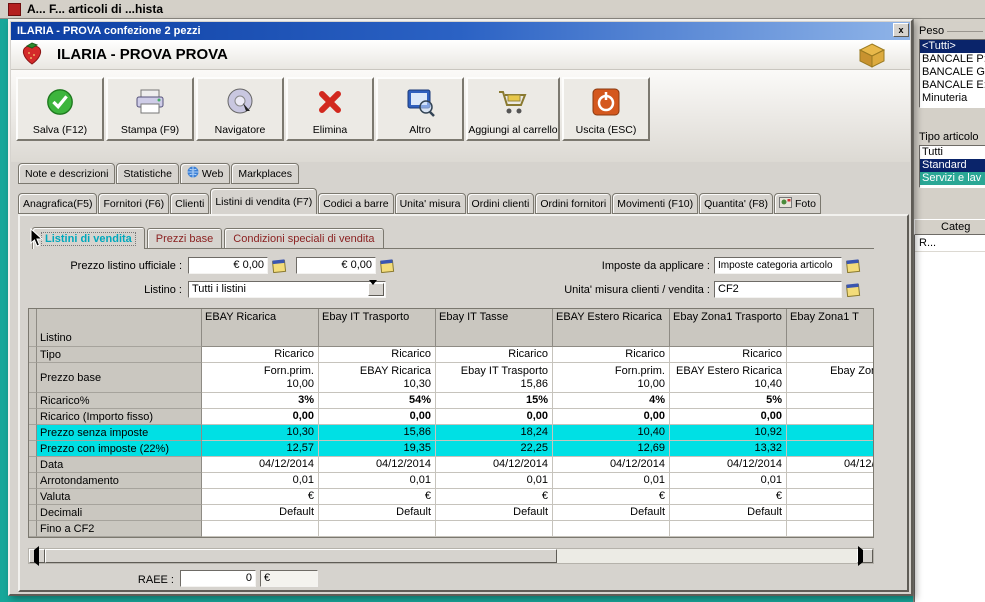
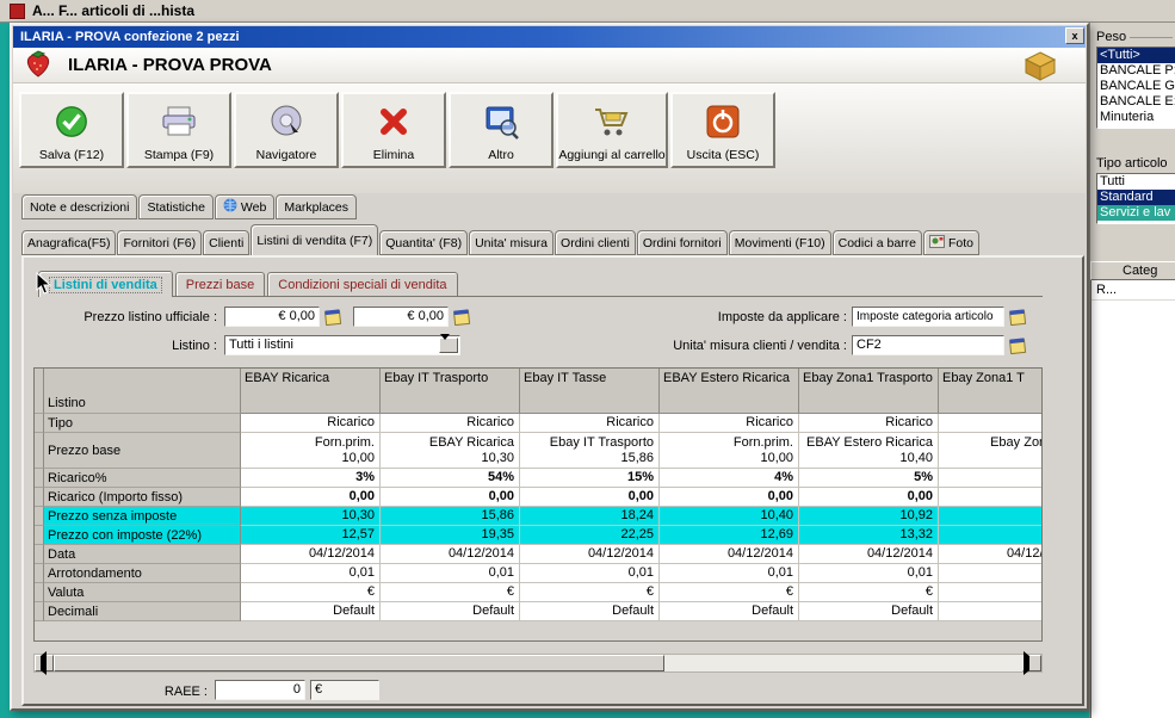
  A... F... articoli di ...hista
  Peso
  <Tutti>
  BANCALE P
  BANCALE G
  BANCALE E
  Minuteria
  Tipo articolo
  Tutti
  Standard
  Servizi e lav
  Categ
  R...
  ILARIA - PROVA confezione 2 pezzi
  x
  ILARIA - PROVA PROVA
  Salva (F12)
  Stampa (F9)
  Navigatore
  Elimina
  Altro
  Aggiungi al carrello
  Uscita (ESC)
  Note e descrizioni
  Statistiche
  Web
  Markplaces
  Anagrafica(F5)
  Fornitori (F6)
  Clienti
  Listini di vendita (F7)
- Codici a barre
+ Quantita' (F8)
  Unita' misura
  Ordini clienti
  Ordini fornitori
  Movimenti (F10)
- Quantita' (F8)
+ Codici a barre
  Foto
  Listini di vendita
  Prezzi base
  Condizioni speciali di vendita
  Prezzo listino ufficiale :
  € 0,00
  € 0,00
  Imposte da applicare :
  Imposte categoria articolo
  Listino :
  Tutti i listini
  Unita' misura clienti / vendita :
  CF2
  Listino
  EBAY Ricarica
  Ebay IT Trasporto
  Ebay IT Tasse
  EBAY Estero Ricarica
  Ebay Zona1 Trasporto
  Ebay Zona1 T
  Tipo
  Ricarico
  Ricarico
  Ricarico
  Ricarico
  Ricarico
  Prezzo base
  Forn.prim.
  10,00
  EBAY Ricarica
  10,30
  Ebay IT Trasporto
  15,86
  Forn.prim.
  10,00
  EBAY Estero Ricarica
  10,40
  Ricarico%
  3%
  54%
  15%
  4%
  5%
  Ricarico (Importo fisso)
  0,00
  0,00
  0,00
  0,00
  0,00
  Prezzo senza imposte
  10,30
  15,86
  18,24
  10,40
  10,92
  Prezzo con imposte (22%)
  12,57
  19,35
  22,25
  12,69
  13,32
  Data
  04/12/2014
  04/12/2014
  04/12/2014
  04/12/2014
  04/12/2014
  Arrotondamento
  0,01
  0,01
  0,01
  0,01
  0,01
  Valuta
  €
  €
  €
  €
  €
  Decimali
  Default
  Default
  Default
  Default
  Default
- Fino a CF2
  RAEE :
  0
  €
